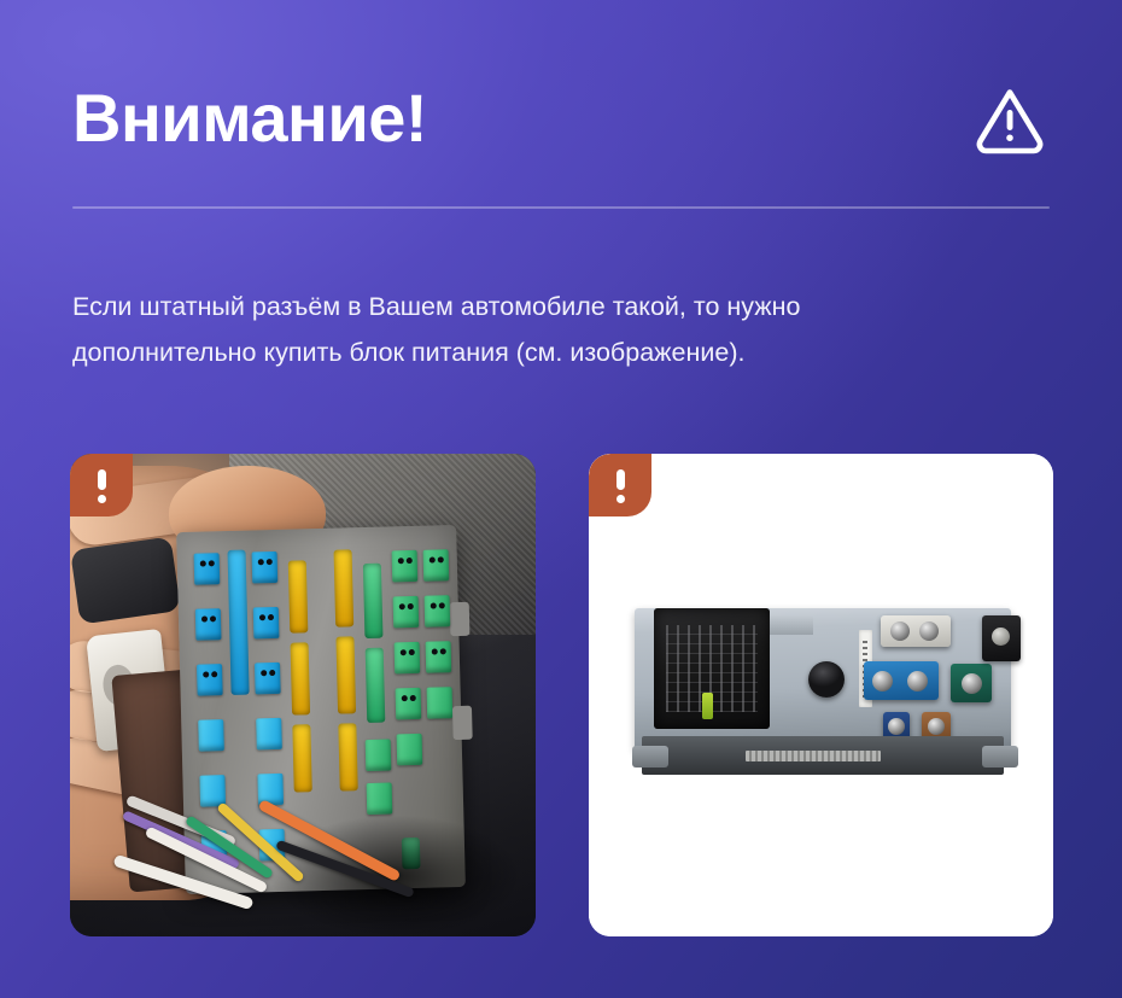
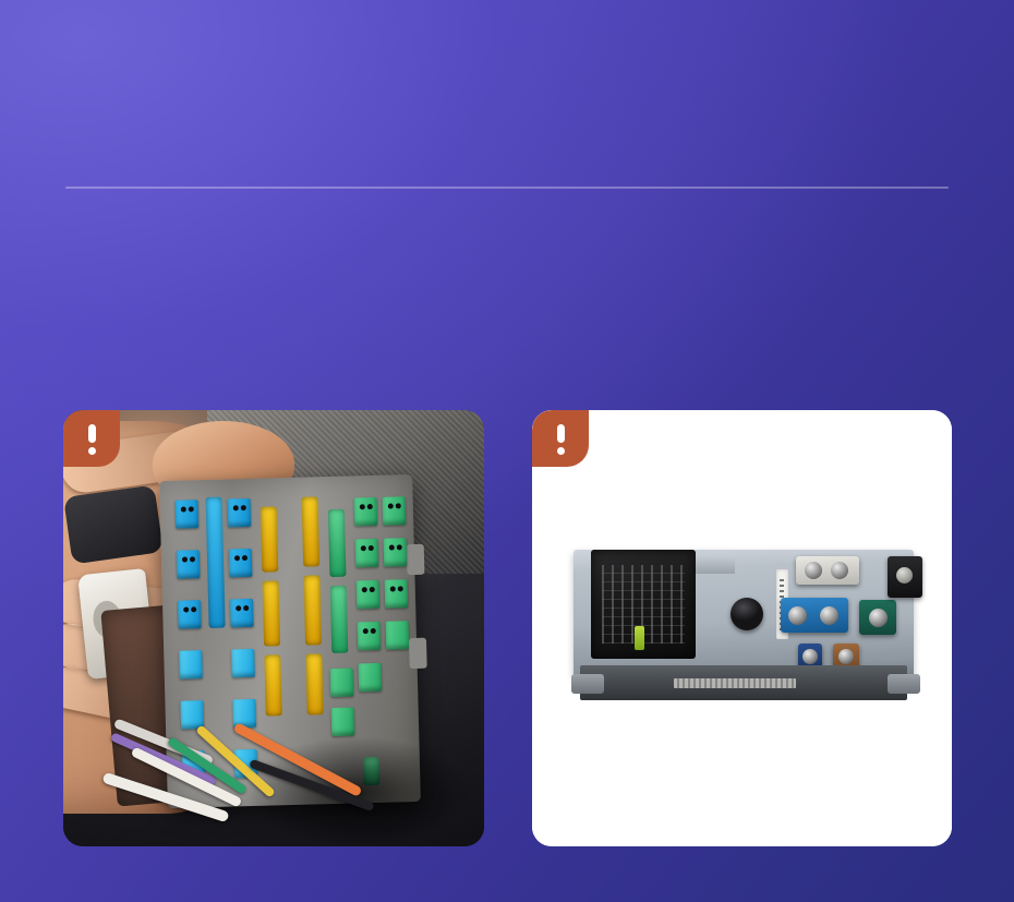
- Внимание!
- Если штатный разъём в Вашем автомобиле такой, то нужно
- дополнительно купить блок питания (см. изображение).
